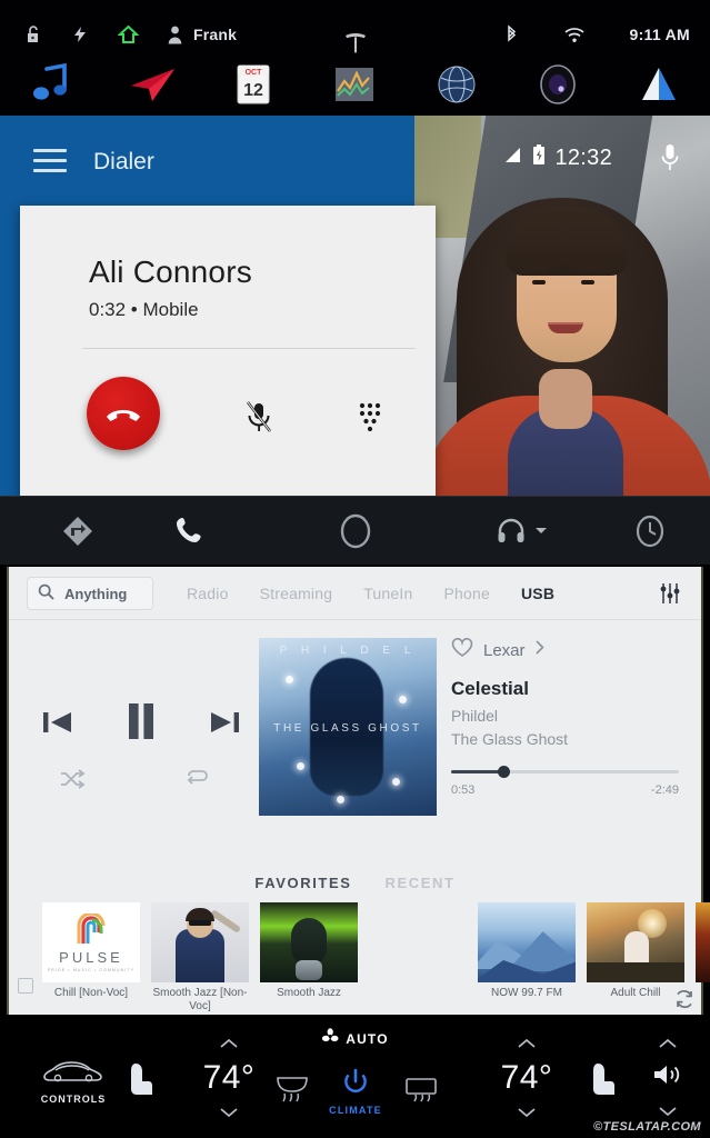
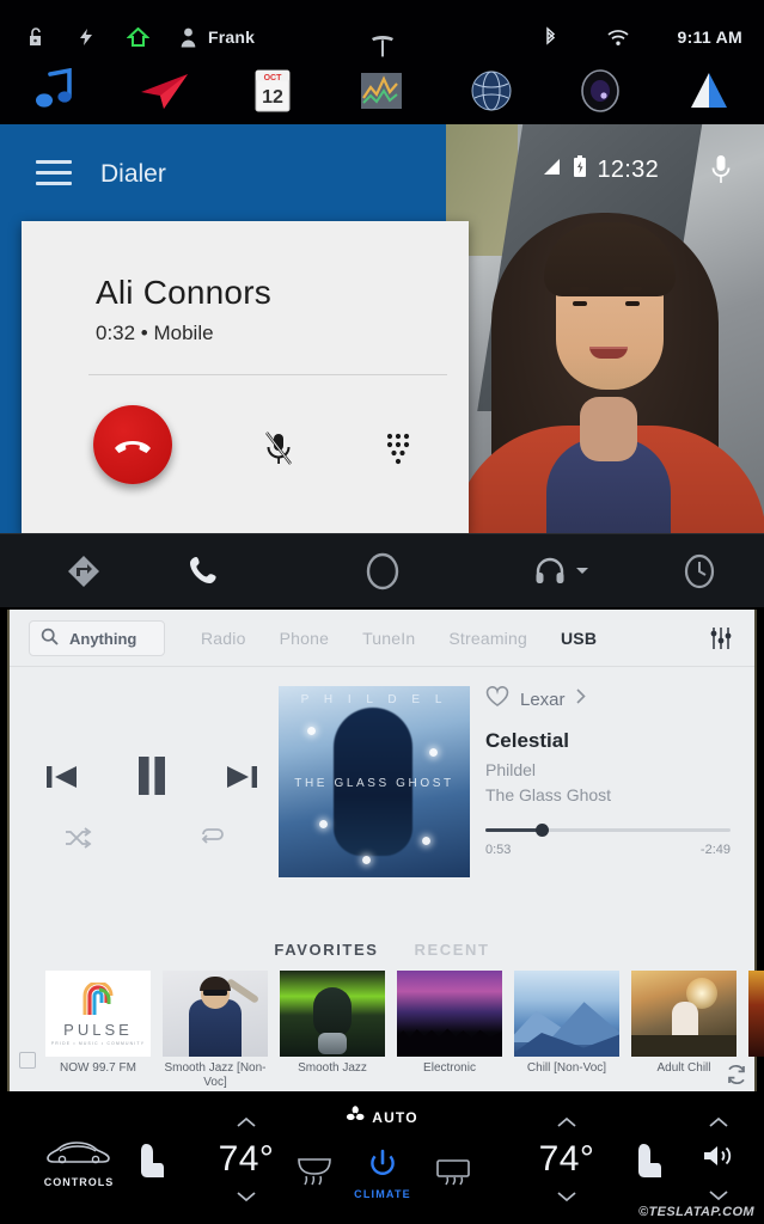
  Frank
  9:11 AM
  12
  12:32
  Dialer
  Ali Connors
  0:32 • Mobile
  Anything
  Radio
- Streaming
+ Phone
  TuneIn
- Phone
+ Streaming
  USB
  P H I L D E L
  THE GLASS GHOST
  Lexar
  Celestial
  Phildel
  The Glass Ghost
  0:53
  -2:49
  FAVORITES
  RECENT
  PULSE
- Chill [Non-Voc]
+ NOW 99.7 FM
  Smooth Jazz [Non-Voc]
  Smooth Jazz
+ Electronic
- NOW 99.7 FM
+ Chill [Non-Voc]
  Adult Chill
  AUTO
  CONTROLS
  74°
  CLIMATE
  74°
  ©TESLATAP.COM
